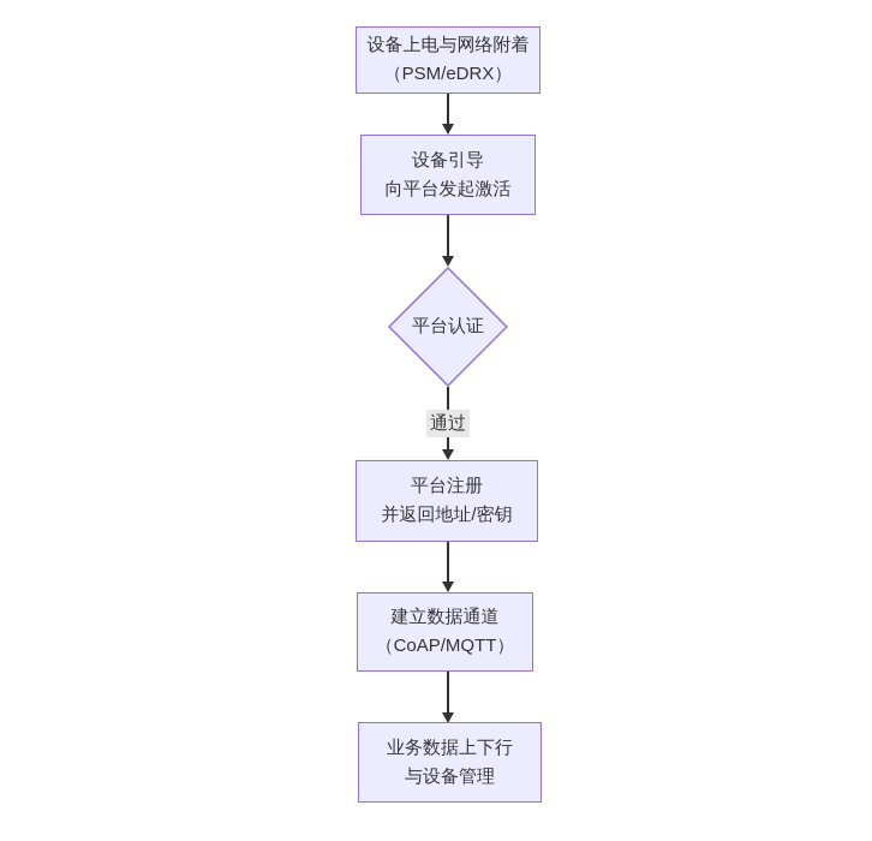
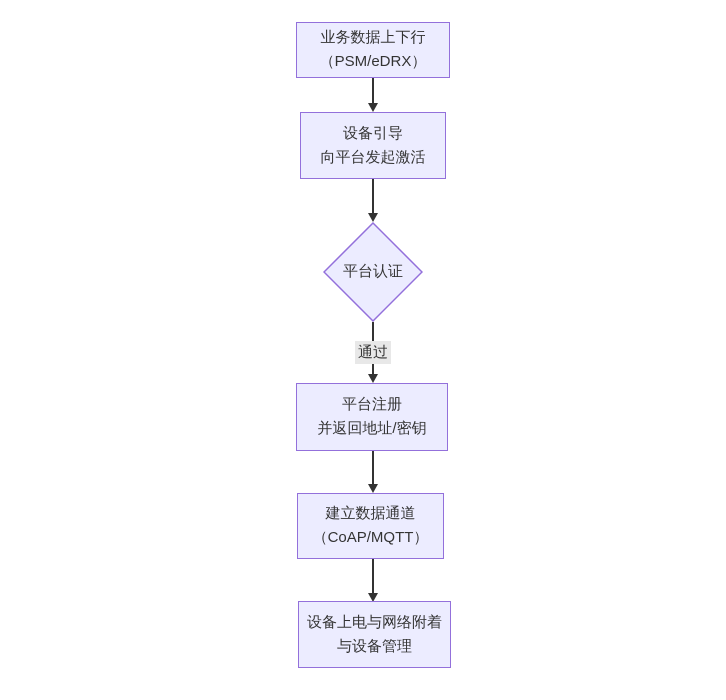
- 设备上电与网络附着
+ 业务数据上下行
  （PSM/eDRX）
  设备引导
  向平台发起激活
  平台认证
  通过
  平台注册
  并返回地址/密钥
  建立数据通道
  （CoAP/MQTT）
- 业务数据上下行
+ 设备上电与网络附着
  与设备管理
